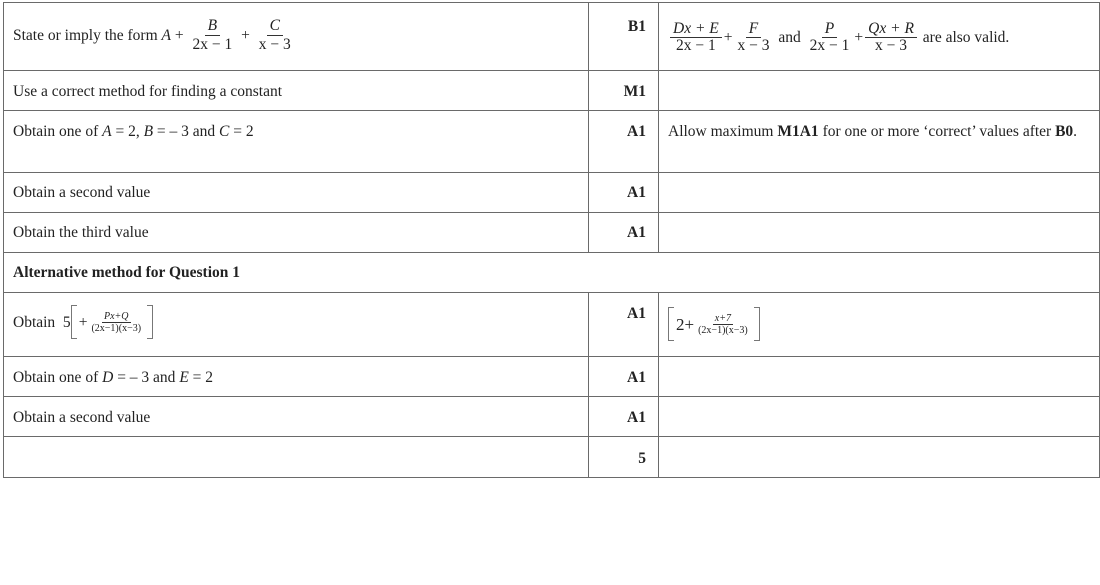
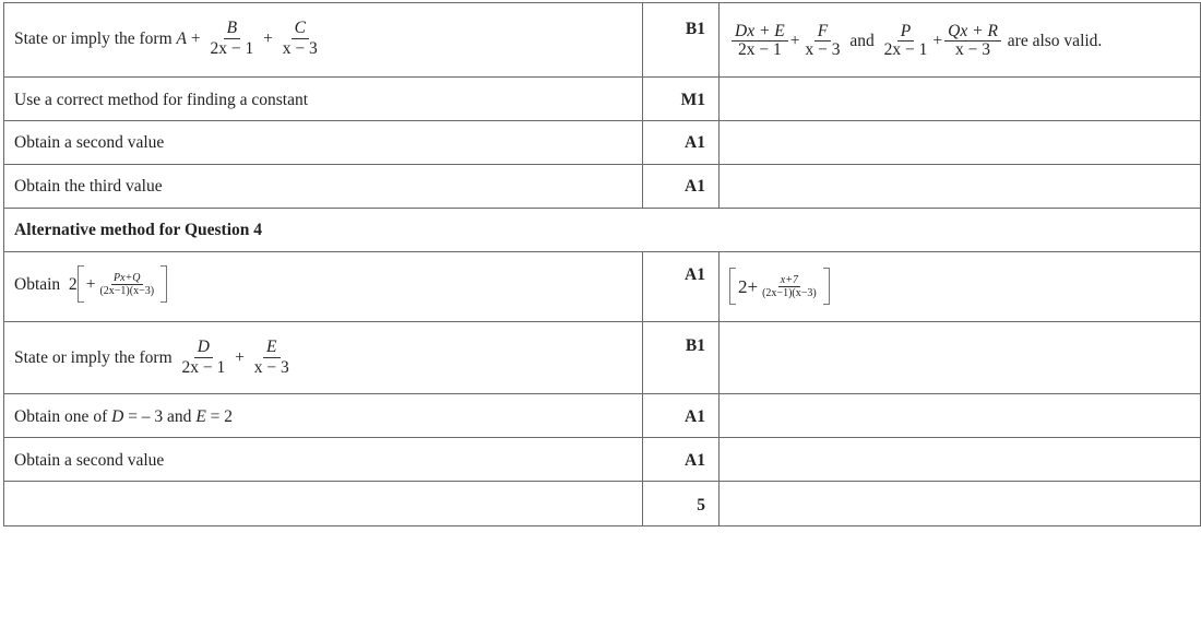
  State or imply the form A + B 2x − 1 + C x − 3	B1	Dx + E 2x − 1 + F x − 3 and P 2x − 1 + Qx + R x − 3 are also valid.
  Use a correct method for finding a constant	M1
- Obtain one of A = 2, B = – 3 and C = 2	A1	Allow maximum M1A1 for one or more ‘correct’ values after B0.
  Obtain a second value	A1
  Obtain the third value	A1
- Alternative method for Question 1
+ Alternative method for Question 4
- Obtain 5 + Px+Q (2x−1)(x−3)	A1	2+ x+7 (2x−1)(x−3)
+ Obtain 2 + Px+Q (2x−1)(x−3)	A1	2+ x+7 (2x−1)(x−3)
+ State or imply the form D 2x − 1 + E x − 3	B1
  Obtain one of D = – 3 and E = 2	A1
  Obtain a second value	A1
  	5
